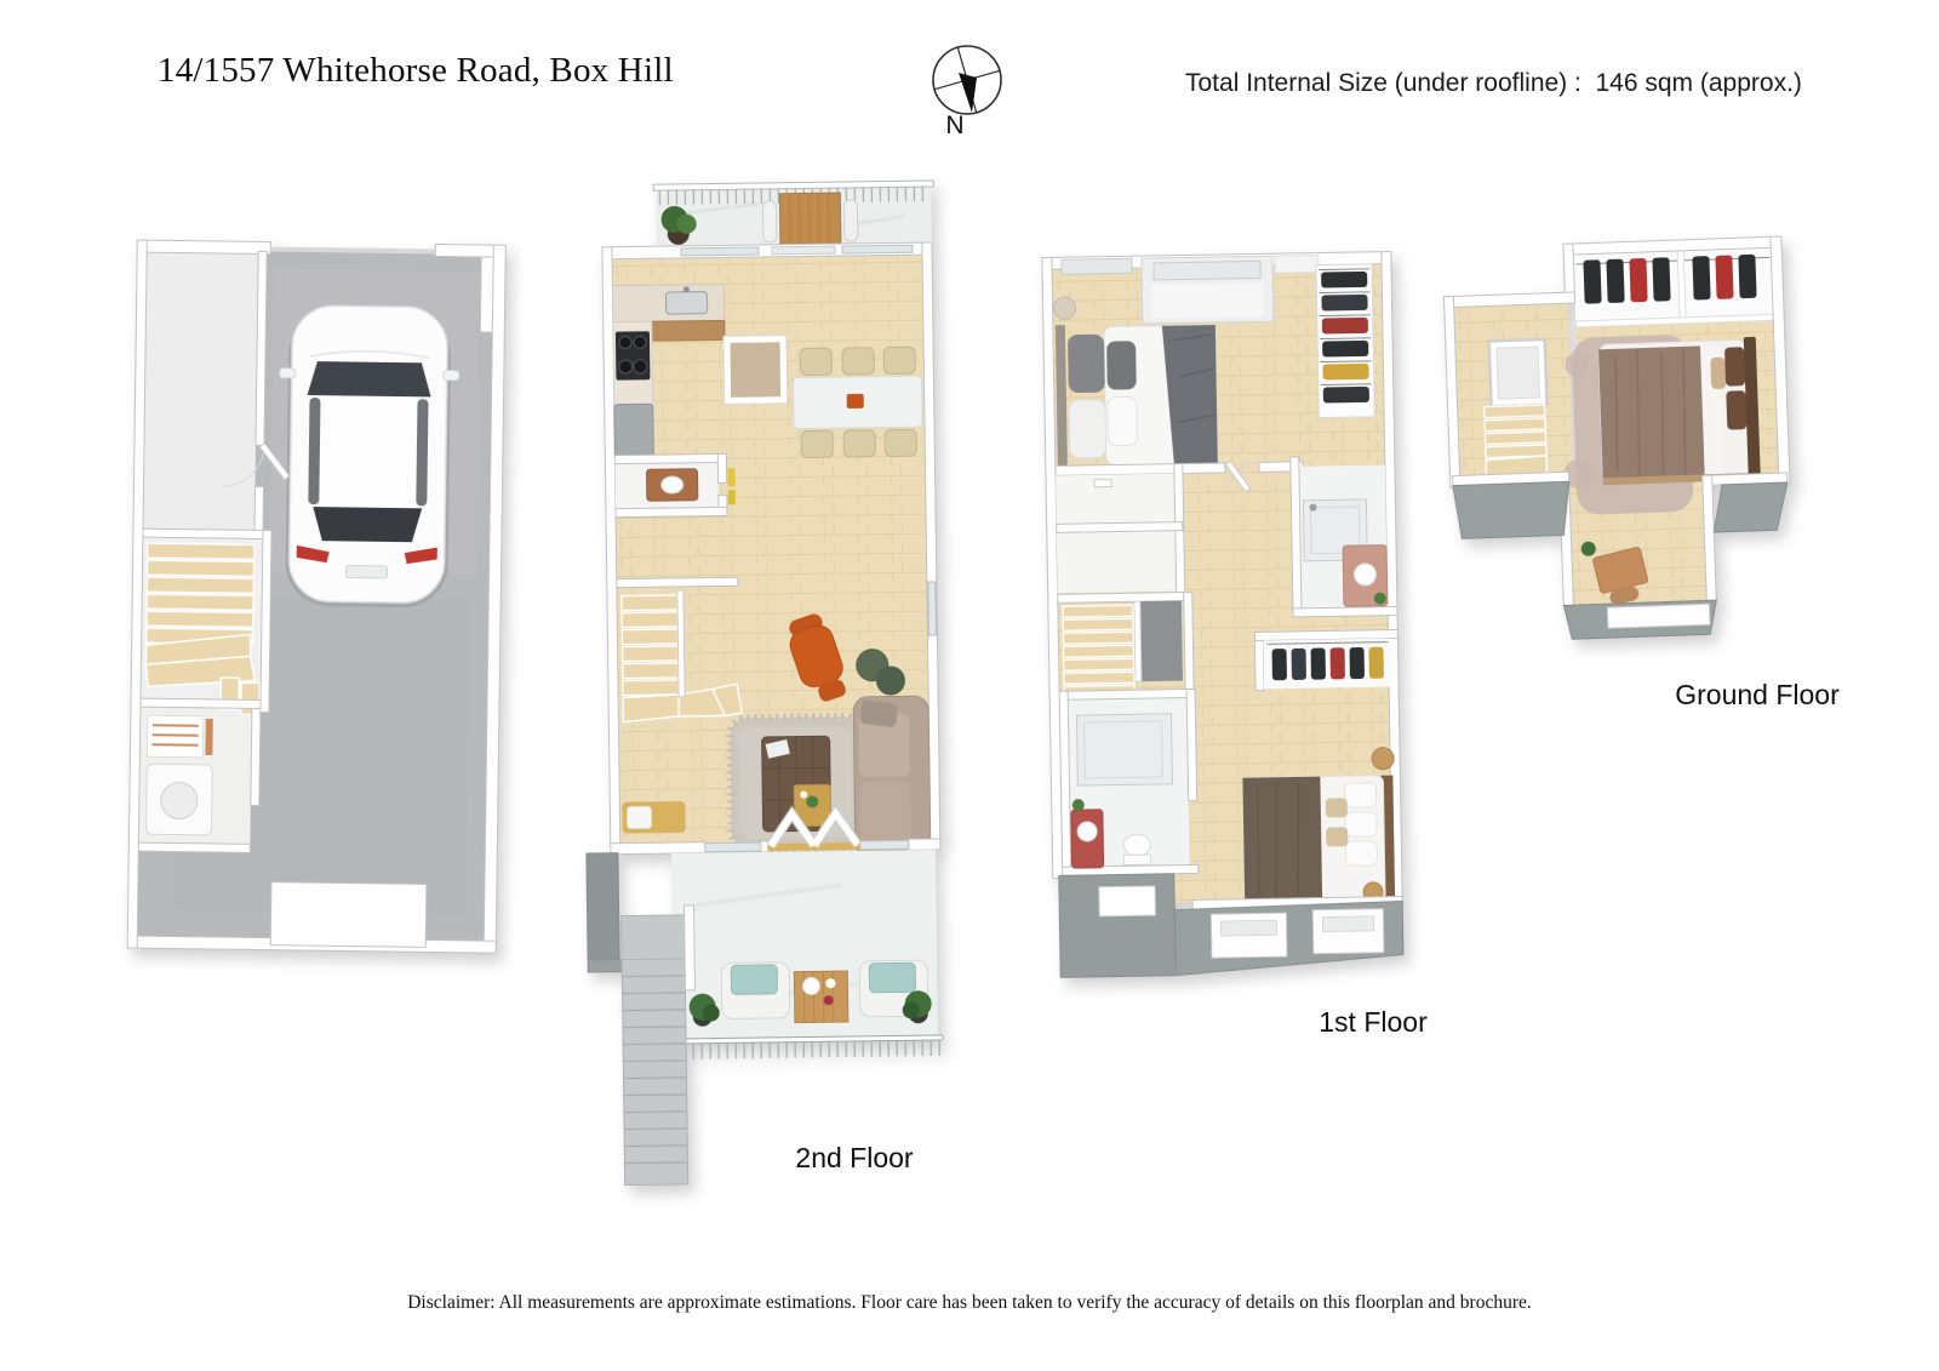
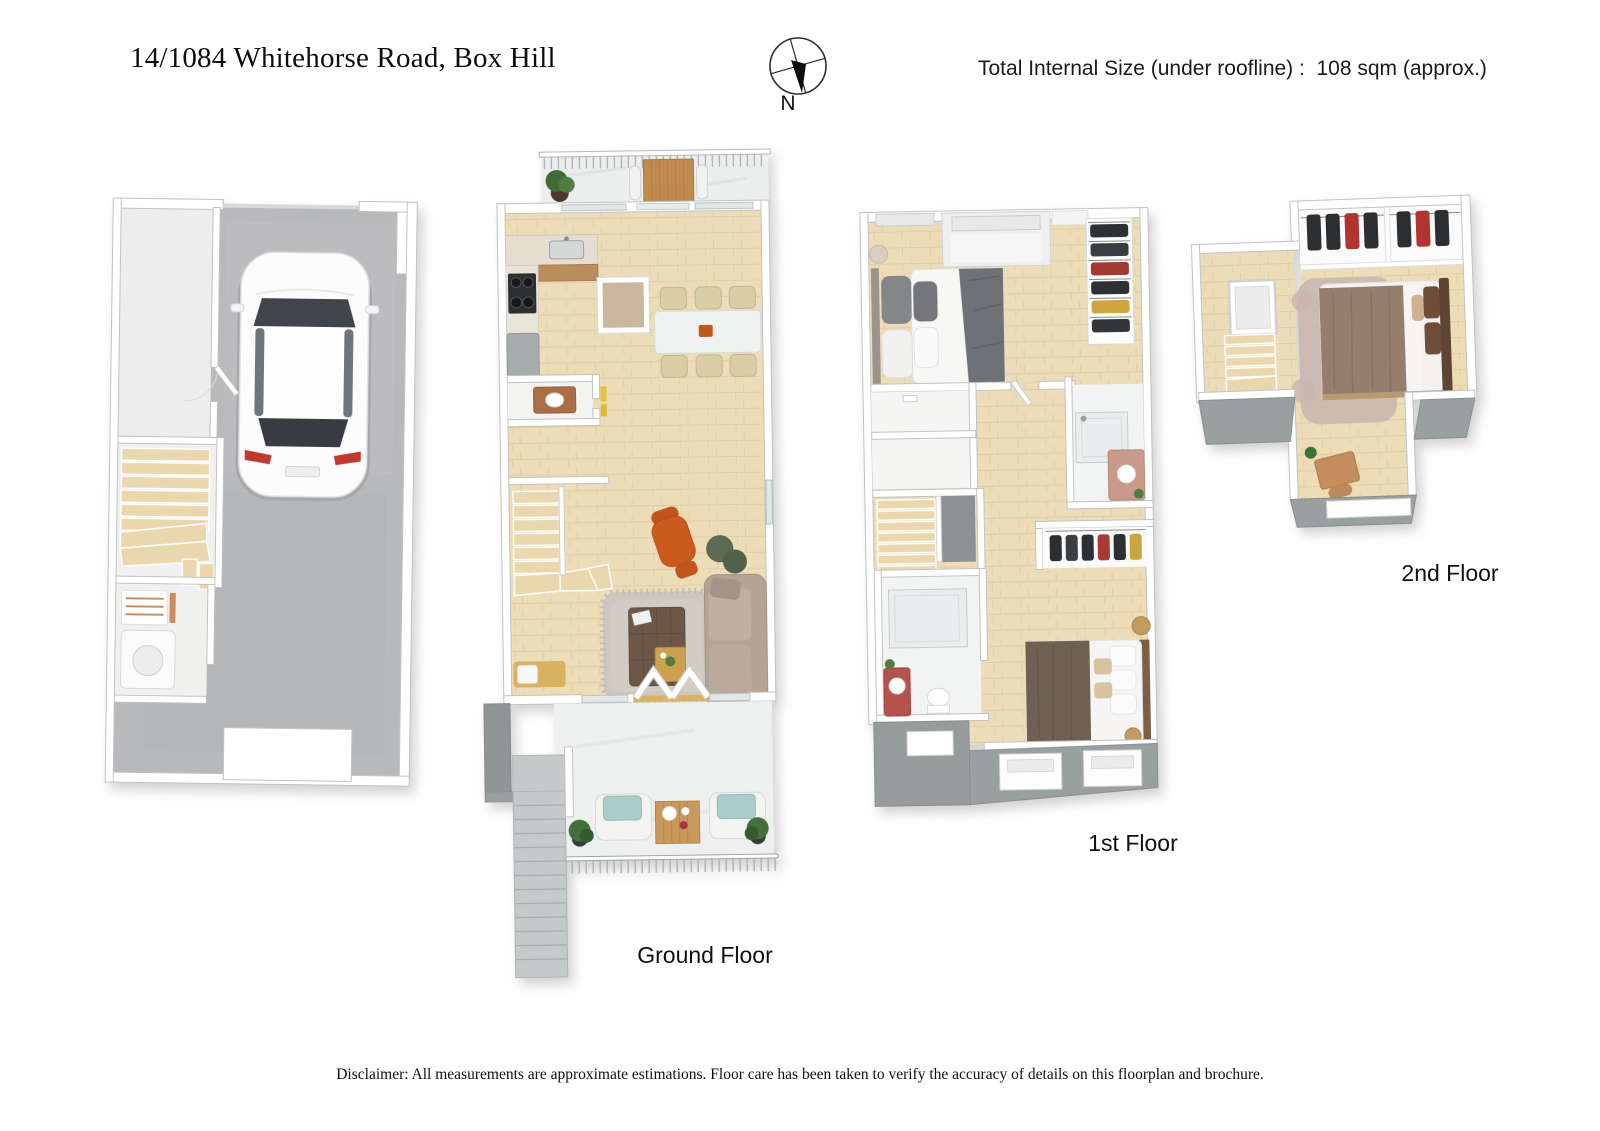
- 14/1557 Whitehorse Road, Box Hill
+ 14/1084 Whitehorse Road, Box Hill
- Total Internal Size (under roofline) : 146 sqm (approx.)
+ Total Internal Size (under roofline) : 108 sqm (approx.)
  N
- 2nd Floor
+ Ground Floor
  1st Floor
- Ground Floor
+ 2nd Floor
  Disclaimer: All measurements are approximate estimations. Floor care has been taken to verify the accuracy of details on this floorplan and brochure.
